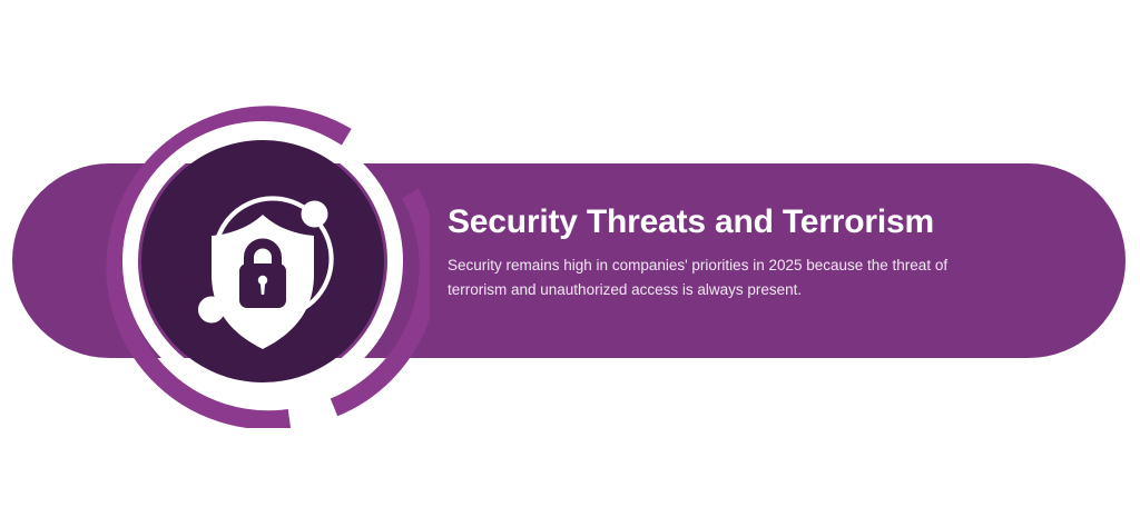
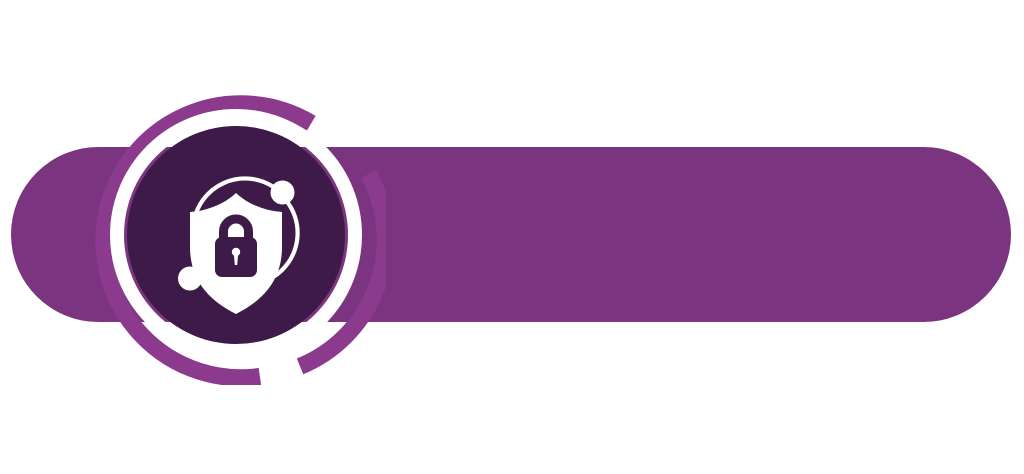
- Security Threats and Terrorism
- Security remains high in companies' priorities in 2025 because the threat of terrorism and unauthorized access is always present.
